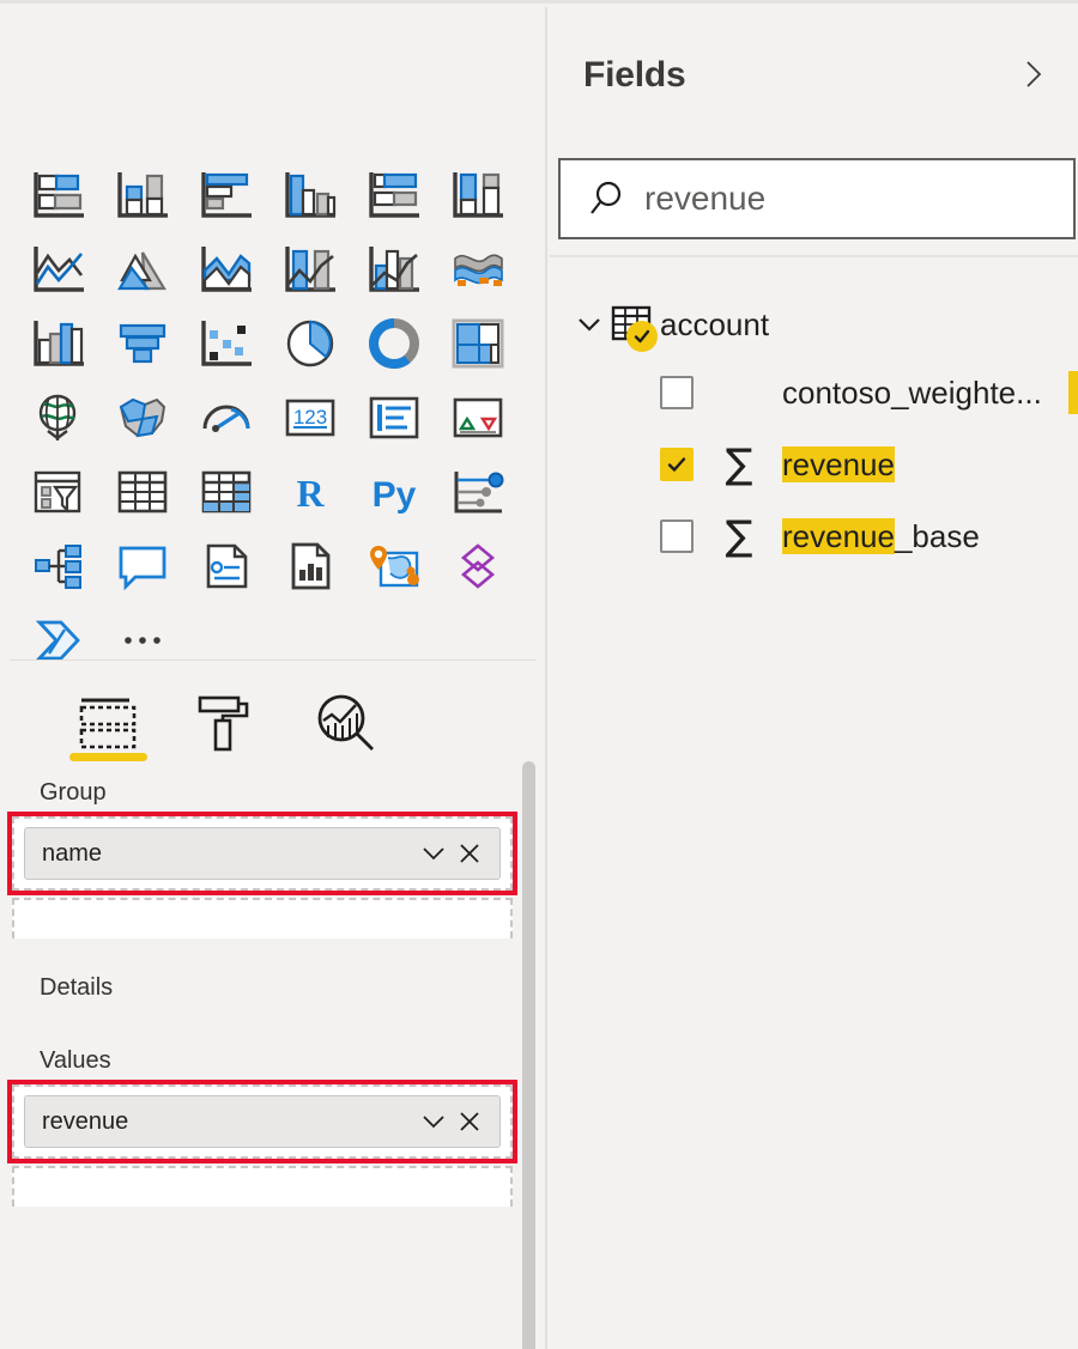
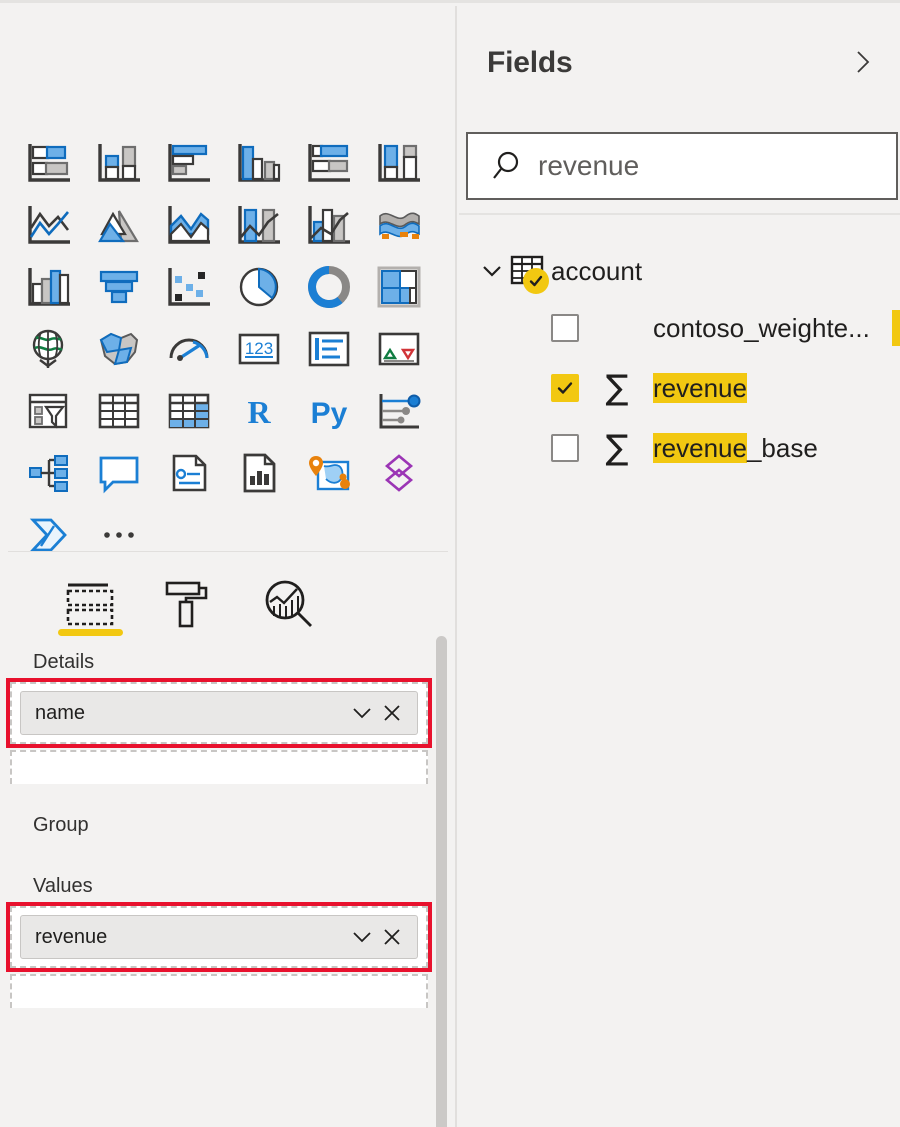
  123
  R
  Py
- Group
+ Details
  name
- Details
+ Group
  Values
  revenue
  Fields
  revenue
  account
  contoso_weighte...
  ∑
  revenue
  ∑
  revenue_base
